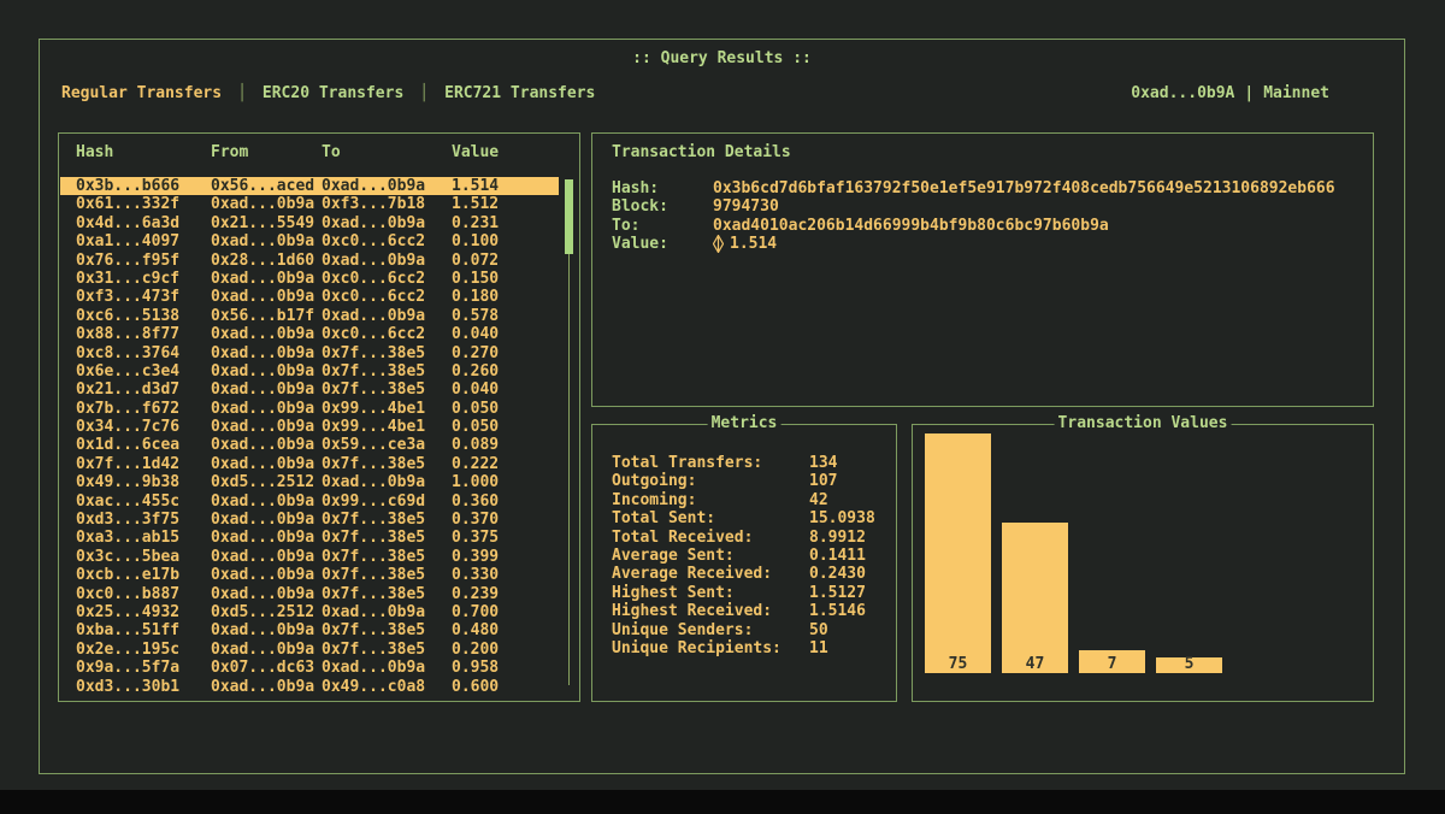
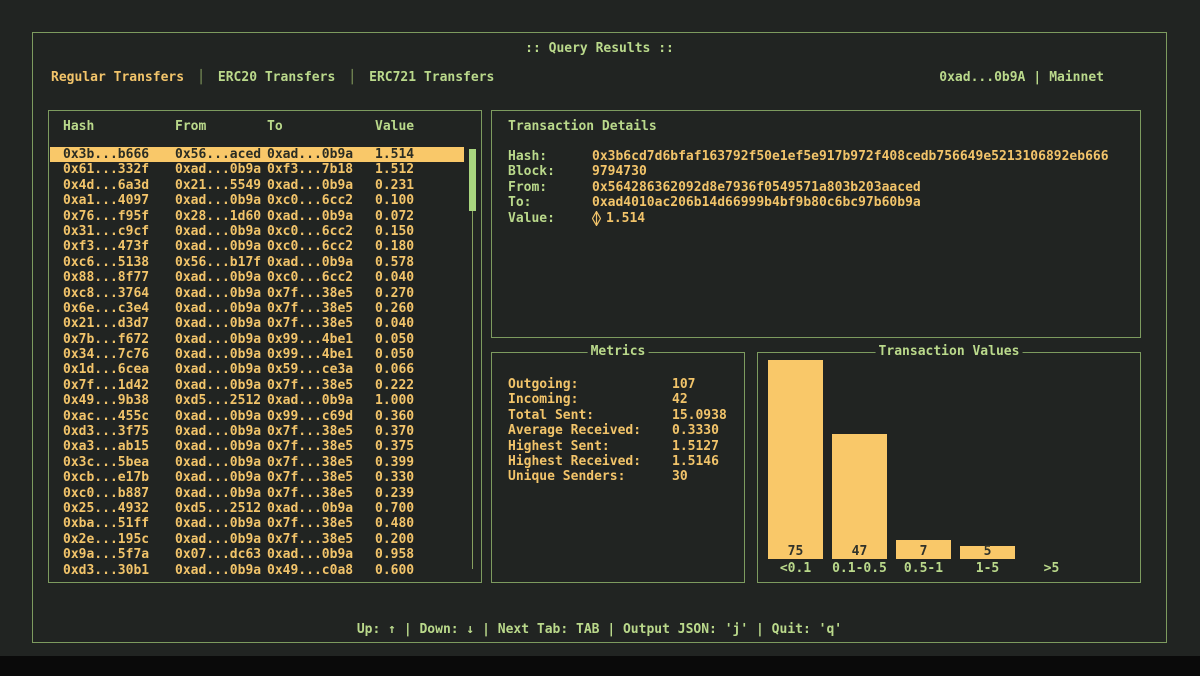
  :: Query Results ::
  Regular Transfers
  │
  ERC20 Transfers
  │
  ERC721 Transfers
  0xad...0b9A | Mainnet
  Hash
  From
  To
  Value
  0x3b...b666
  0x56...aced
  0xad...0b9a
  1.514
  0x61...332f
  0xad...0b9a
  0xf3...7b18
  1.512
  0x4d...6a3d
  0x21...5549
  0xad...0b9a
  0.231
  0xa1...4097
  0xad...0b9a
  0xc0...6cc2
  0.100
  0x76...f95f
  0x28...1d60
  0xad...0b9a
  0.072
  0x31...c9cf
  0xad...0b9a
  0xc0...6cc2
  0.150
  0xf3...473f
  0xad...0b9a
  0xc0...6cc2
  0.180
  0xc6...5138
  0x56...b17f
  0xad...0b9a
  0.578
  0x88...8f77
  0xad...0b9a
  0xc0...6cc2
  0.040
  0xc8...3764
  0xad...0b9a
  0x7f...38e5
  0.270
  0x6e...c3e4
  0xad...0b9a
  0x7f...38e5
  0.260
  0x21...d3d7
  0xad...0b9a
  0x7f...38e5
  0.040
  0x7b...f672
  0xad...0b9a
  0x99...4be1
  0.050
  0x34...7c76
  0xad...0b9a
  0x99...4be1
  0.050
  0x1d...6cea
  0xad...0b9a
  0x59...ce3a
- 0.089
+ 0.066
  0x7f...1d42
  0xad...0b9a
  0x7f...38e5
  0.222
  0x49...9b38
  0xd5...2512
  0xad...0b9a
  1.000
  0xac...455c
  0xad...0b9a
  0x99...c69d
  0.360
  0xd3...3f75
  0xad...0b9a
  0x7f...38e5
  0.370
  0xa3...ab15
  0xad...0b9a
  0x7f...38e5
  0.375
  0x3c...5bea
  0xad...0b9a
  0x7f...38e5
  0.399
  0xcb...e17b
  0xad...0b9a
  0x7f...38e5
  0.330
  0xc0...b887
  0xad...0b9a
  0x7f...38e5
  0.239
  0x25...4932
  0xd5...2512
  0xad...0b9a
  0.700
  0xba...51ff
  0xad...0b9a
  0x7f...38e5
  0.480
  0x2e...195c
  0xad...0b9a
  0x7f...38e5
  0.200
  0x9a...5f7a
  0x07...dc63
  0xad...0b9a
  0.958
  0xd3...30b1
  0xad...0b9a
  0x49...c0a8
  0.600
  Transaction Details
  Hash:
  0x3b6cd7d6bfaf163792f50e1ef5e917b972f408cedb756649e5213106892eb666
  Block:
  9794730
+ From:
+ 0x564286362092d8e7936f0549571a803b203aaced
  To:
  0xad4010ac206b14d66999b4bf9b80c6bc97b60b9a
  Value:
  1.514
  Metrics
- Total Transfers:
- 134
  Outgoing:
  107
  Incoming:
  42
  Total Sent:
  15.0938
- Total Received:
- 8.9912
- Average Sent:
- 0.1411
  Average Received:
- 0.2430
+ 0.3330
  Highest Sent:
  1.5127
  Highest Received:
  1.5146
  Unique Senders:
- 50
+ 30
- Unique Recipients:
- 11
  Transaction Values
  75
  47
  7
  5
+ <0.1
+ 0.1-0.5
+ 0.5-1
+ 1-5
+ >5
+ Up: ↑ | Down: ↓ | Next Tab: TAB | Output JSON: 'j' | Quit: 'q'
